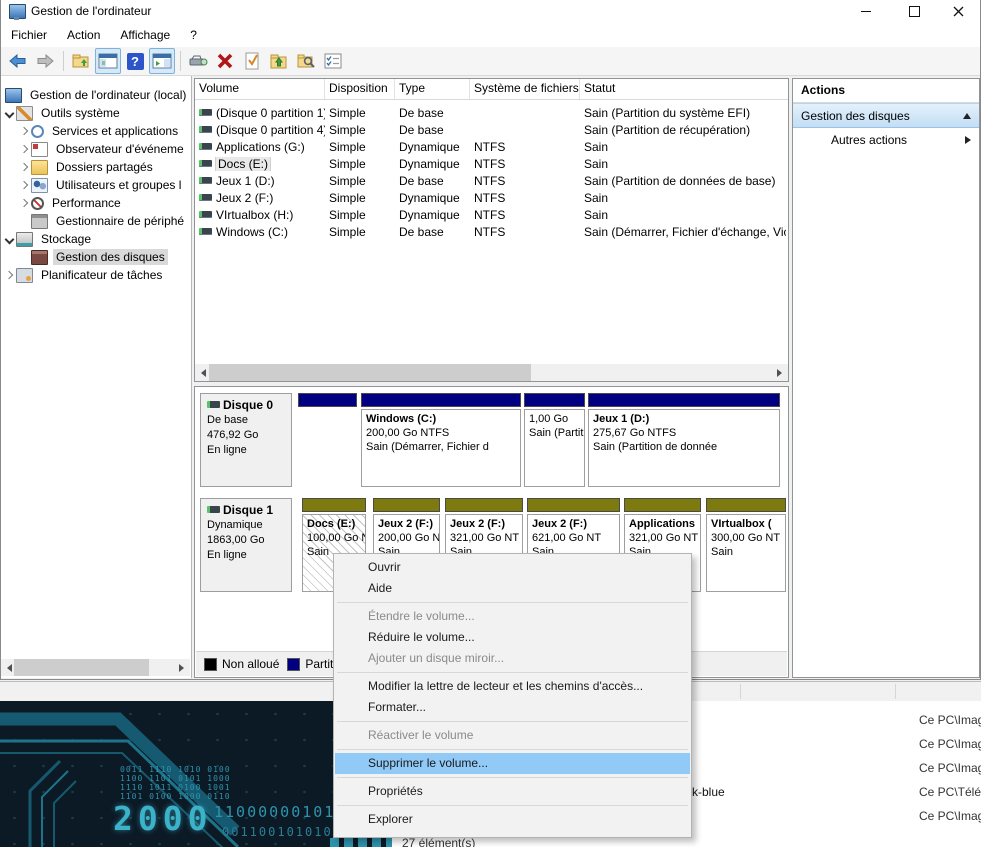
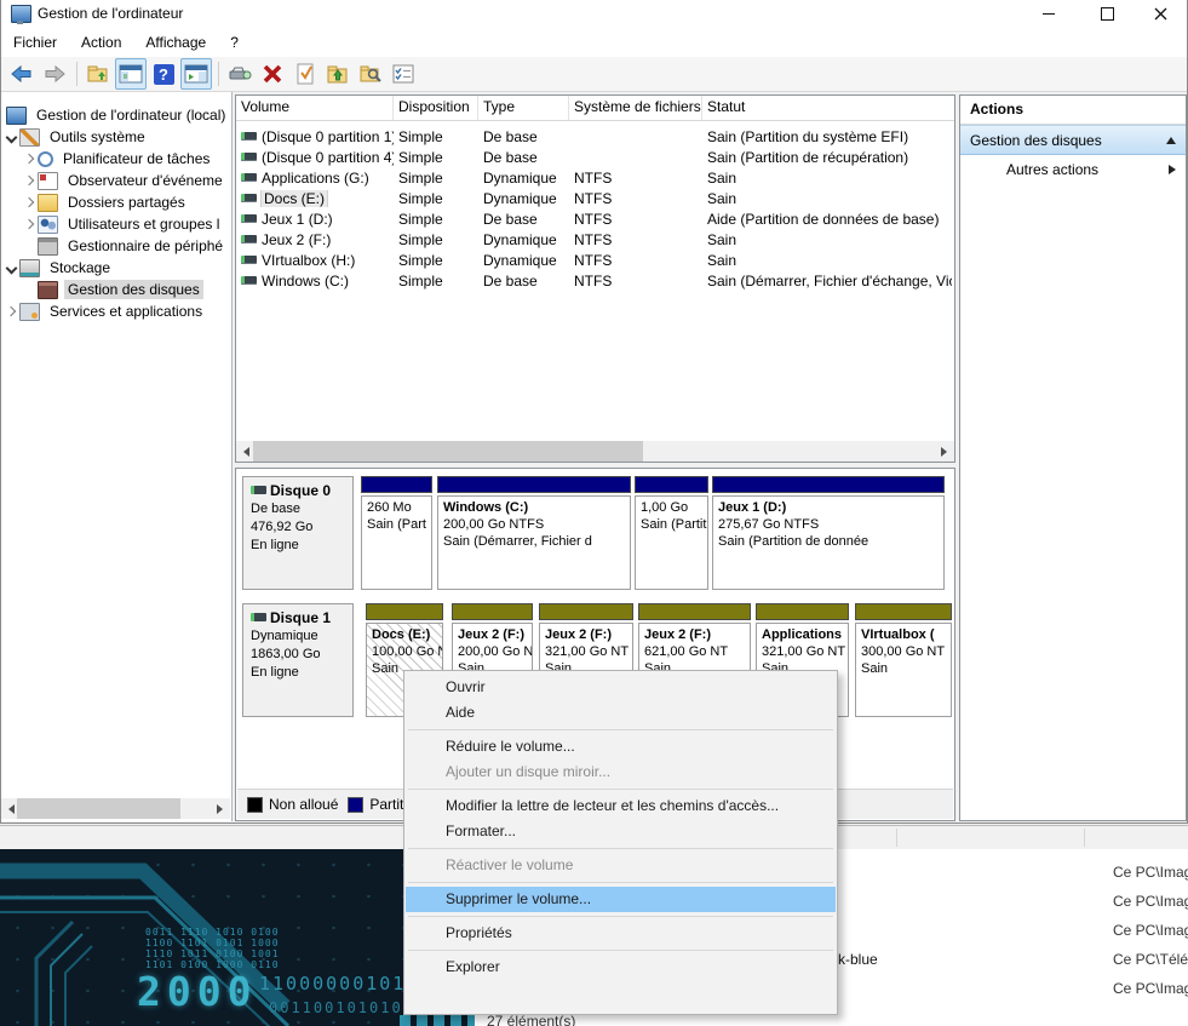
  0011 1110 1010 0100
  1100 1101 0101 1000
  1110 1011 0100 1001
  1101 0100 1000 0110
  2000
  11000000101
  001100101010
  Ce PC\Ima
  Ce PC\Ima
  Ce PC\Ima
  Ce PC\Télé
  Ce PC\Ima
  k-blue
  27 élément(s)
  Gestion de l'ordinateur
  Fichier
  Action
  Affichage
  ?
  ?
  Gestion de l'ordinateur (local)
  Outils système
- Services et applications
+ Planificateur de tâches
  Observateur d'événeme
  Dossiers partagés
  Utilisateurs et groupes l
- Performance
  Gestionnaire de périphé
  Stockage
  Gestion des disques
- Planificateur de tâches
+ Services et applications
  Volume
  Disposition
  Type
  Système de fichiers
  Statut
  (Disque 0 partition 1
  Simple
  De base
  Sain (Partition du système EFI)
  (Disque 0 partition 4
  Simple
  De base
  Sain (Partition de récupération)
  Applications (G:)
  Simple
  Dynamique
  NTFS
  Sain
  Docs (E:)
  Simple
  Dynamique
  NTFS
  Sain
  Jeux 1 (D:)
  Simple
  De base
  NTFS
- Sain (Partition de données de base)
+ Aide (Partition de données de base)
  Jeux 2 (F:)
  Simple
  Dynamique
  NTFS
  Sain
  VIrtualbox (H:)
  Simple
  Dynamique
  NTFS
  Sain
  Windows (C:)
  Simple
  De base
  NTFS
  Sain (Démarrer, Fichier d'échange, Vi
  Disque 0
  De base
  476,92 Go
  En ligne
+ 260 Mo
+ Sain (Part
  Windows (C:)
  200,00 Go NTFS
  Sain (Démarrer, Fichier d
  1,00 Go
  Sain (Partit
  Jeux 1 (D:)
  275,67 Go NTFS
  Sain (Partition de donnée
  Disque 1
  Dynamique
  1863,00 Go
  En ligne
  Docs (E:)
  100,00 Go
  Sain
  Jeux 2 (F:)
  200,00 Go N
  Sain
  Jeux 2 (F:)
  321,00 Go NT
  Sain
  Jeux 2 (F:)
  621,00 Go NT
  Sain
  Applications
  321,00 Go NT
  Sain
  VIrtualbox (
  300,00 Go NT
  Sain
  Non alloué
  Partit
  Actions
  Gestion des disques
  Autres actions
  Ouvrir
  Aide
- Étendre le volume...
  Réduire le volume...
  Ajouter un disque miroir...
  Modifier la lettre de lecteur et les chemins d'accès...
  Formater...
  Réactiver le volume
  Supprimer le volume...
  Propriétés
  Explorer
